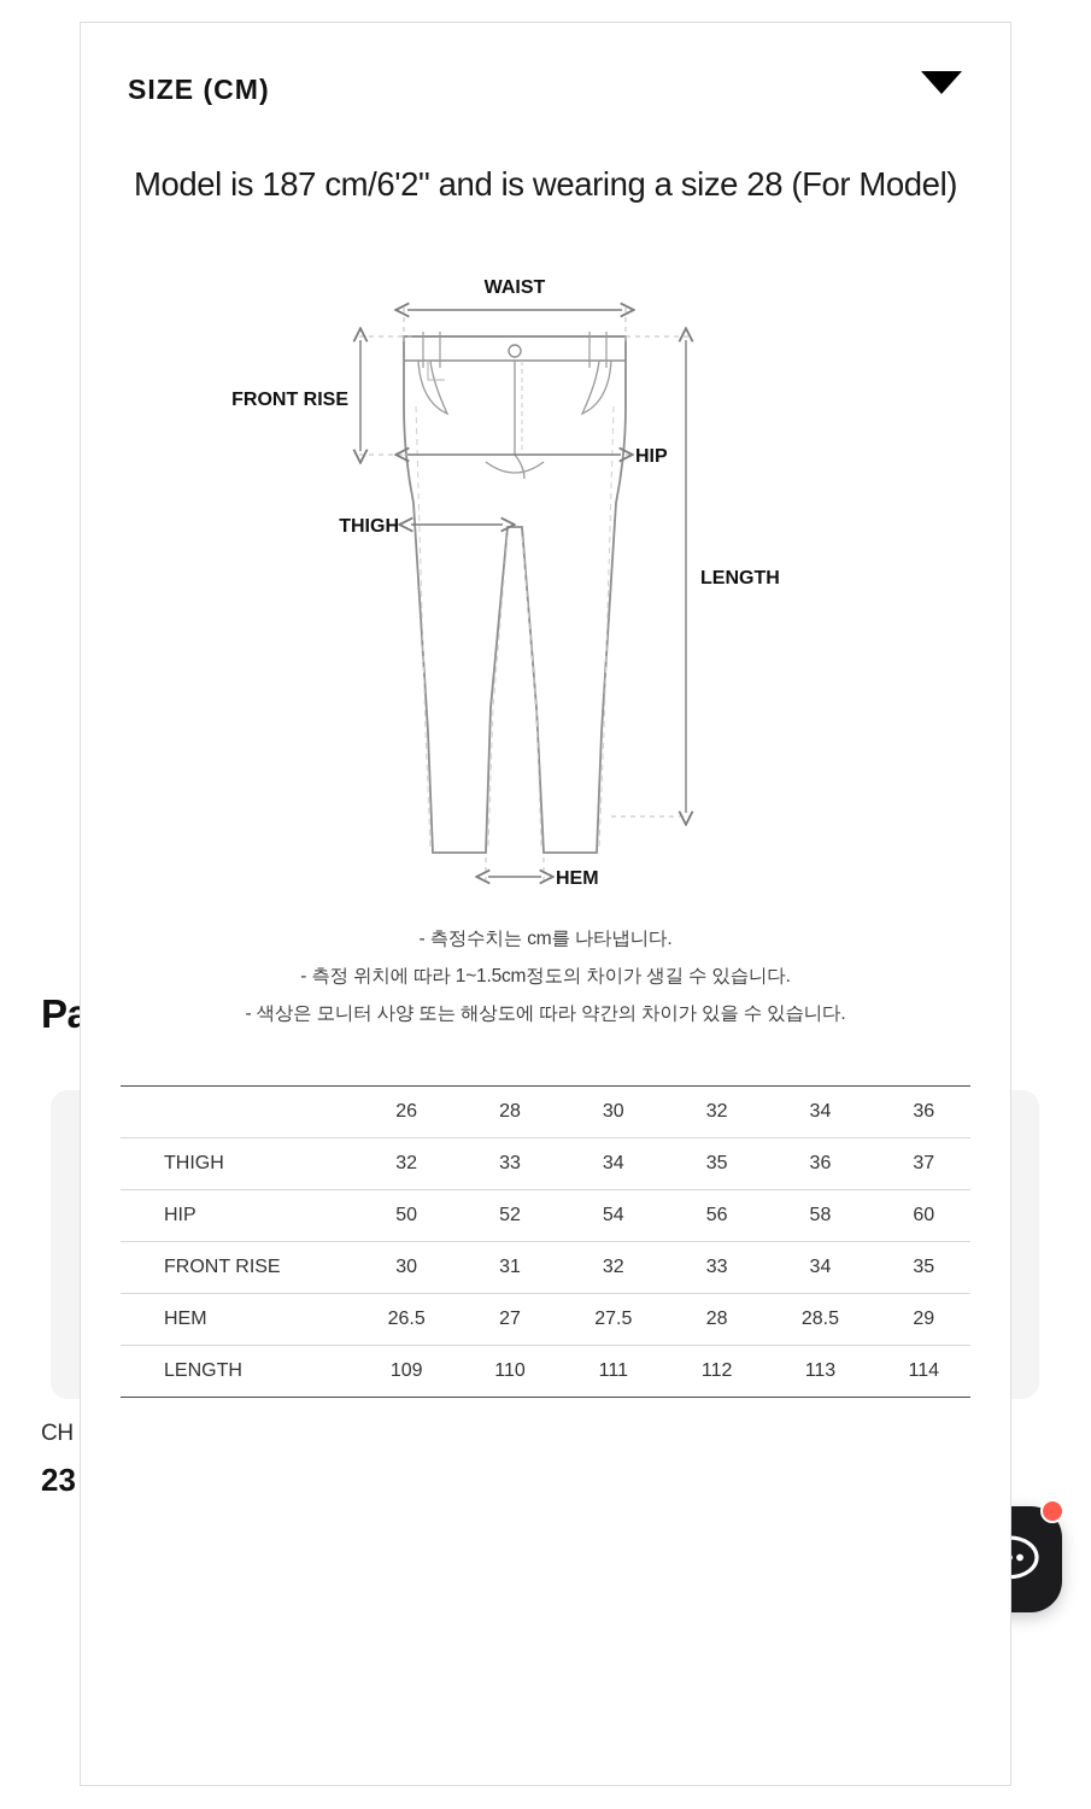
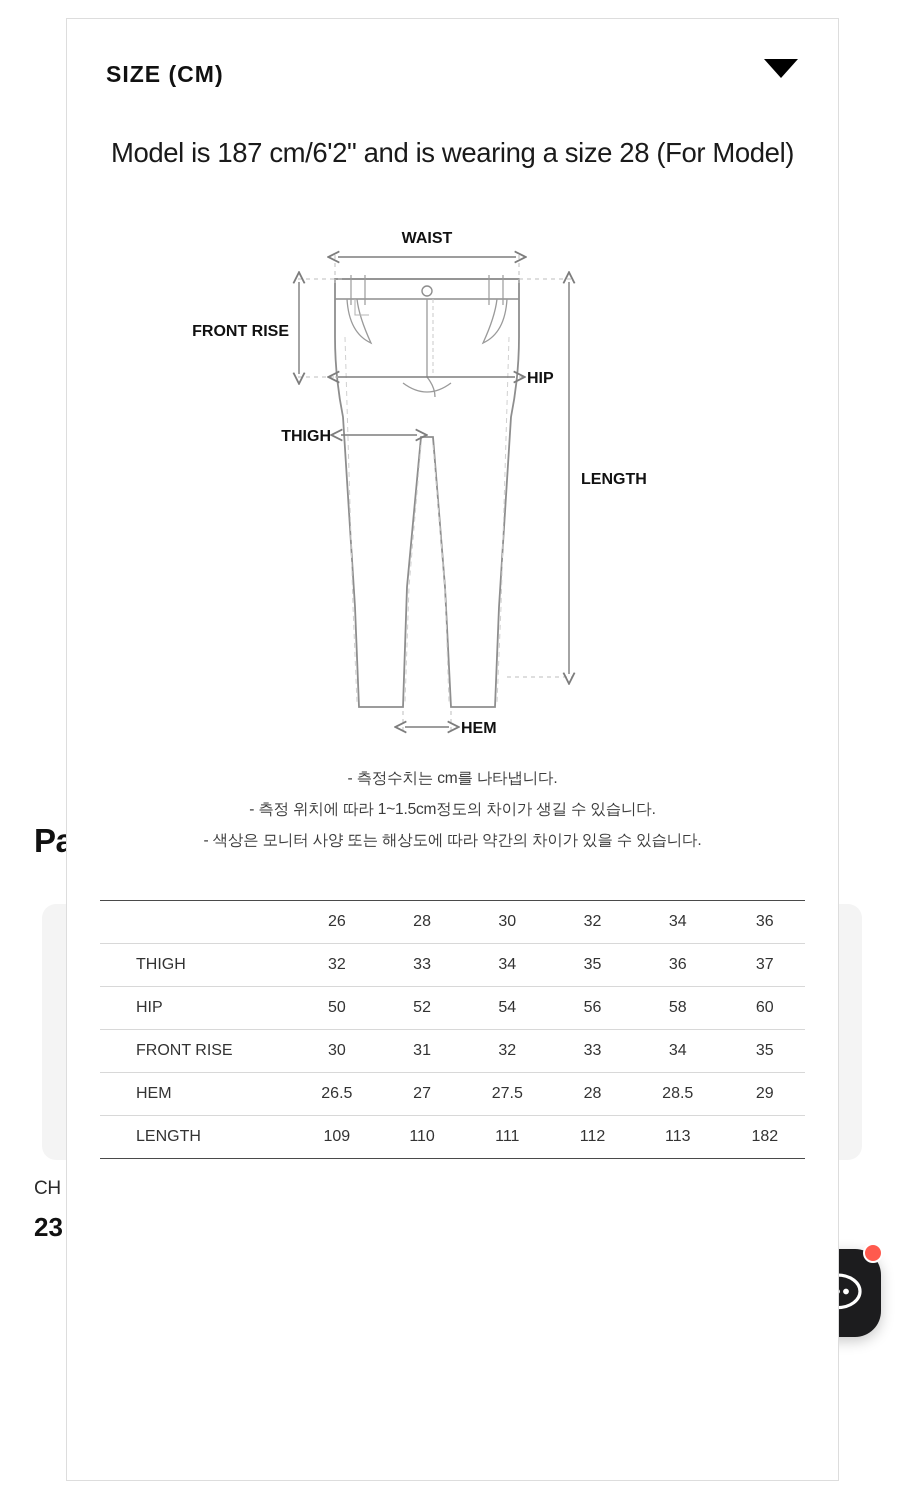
  Pa
  CH
  23
  SIZE (CM)
  Model is 187 cm/6'2" and is wearing a size 28 (For Model)
  WAIST
  FRONT RISE
  HIP
  THIGH
  LENGTH
  HEM
  - 측정수치는 cm를 나타냅니다.
  - 측정 위치에 따라 1~1.5cm정도의 차이가 생길 수 있습니다.
  - 색상은 모니터 사양 또는 해상도에 따라 약간의 차이가 있을 수 있습니다.
  	26	28	30	32	34	36
  THIGH	32	33	34	35	36	37
  HIP	50	52	54	56	58	60
  FRONT RISE	30	31	32	33	34	35
  HEM	26.5	27	27.5	28	28.5	29
- LENGTH	109	110	111	112	113	114
+ LENGTH	109	110	111	112	113	182
